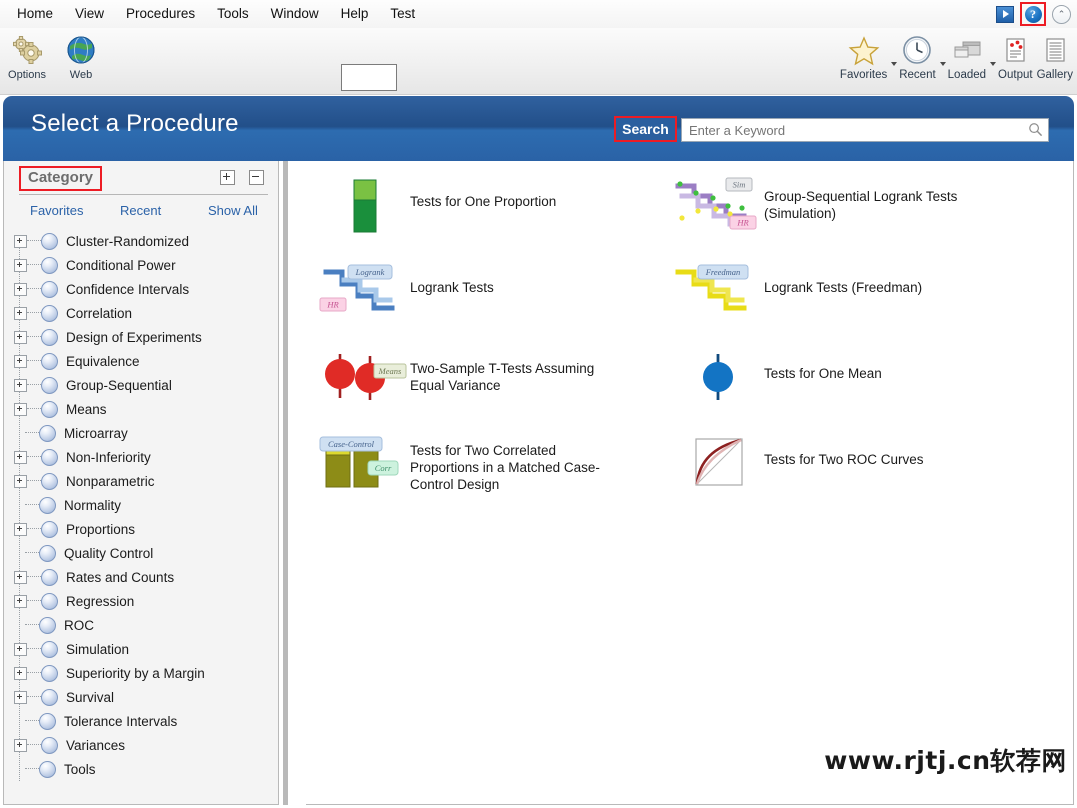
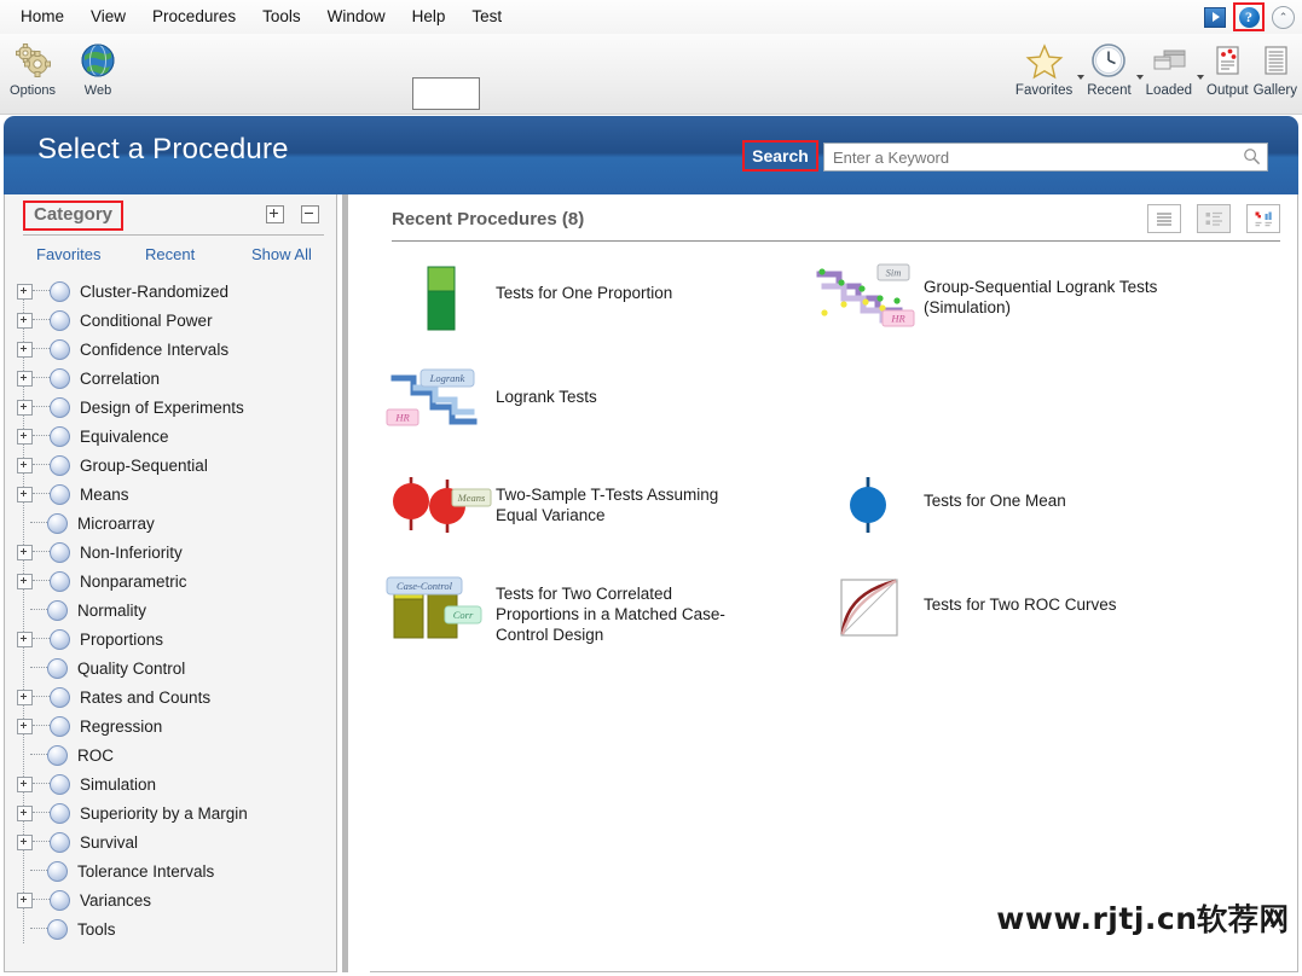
  Home
  View
  Procedures
  Tools
  Window
  Help
  Test
  ?
  ⌃
  Options
  Web
  Favorites
  Recent
  Loaded
  Output
  Gallery
  Select a Procedure
  Search
  Enter a Keyword
  Category
  Favorites
  Recent
  Show All
  Cluster-Randomized
  Conditional Power
  Confidence Intervals
  Correlation
  Design of Experiments
  Equivalence
  Group-Sequential
  Means
  Microarray
  Non-Inferiority
  Nonparametric
  Normality
  Proportions
  Quality Control
  Rates and Counts
  Regression
  ROC
  Simulation
  Superiority by a Margin
  Survival
  Tolerance Intervals
  Variances
  Tools
+ Recent Procedures (8)
  Tests for One Proportion
  Sim
  HR
  Group-Sequential Logrank Tests (Simulation)
  Logrank
  HR
  Logrank Tests
- Freedman
- Logrank Tests (Freedman)
  Means
  Two-Sample T-Tests Assuming Equal Variance
  Tests for One Mean
  Case-Control
  Corr
  Tests for Two Correlated Proportions in a Matched Case-Control Design
  Tests for Two ROC Curves
  www.rjtj.cn软荐网
